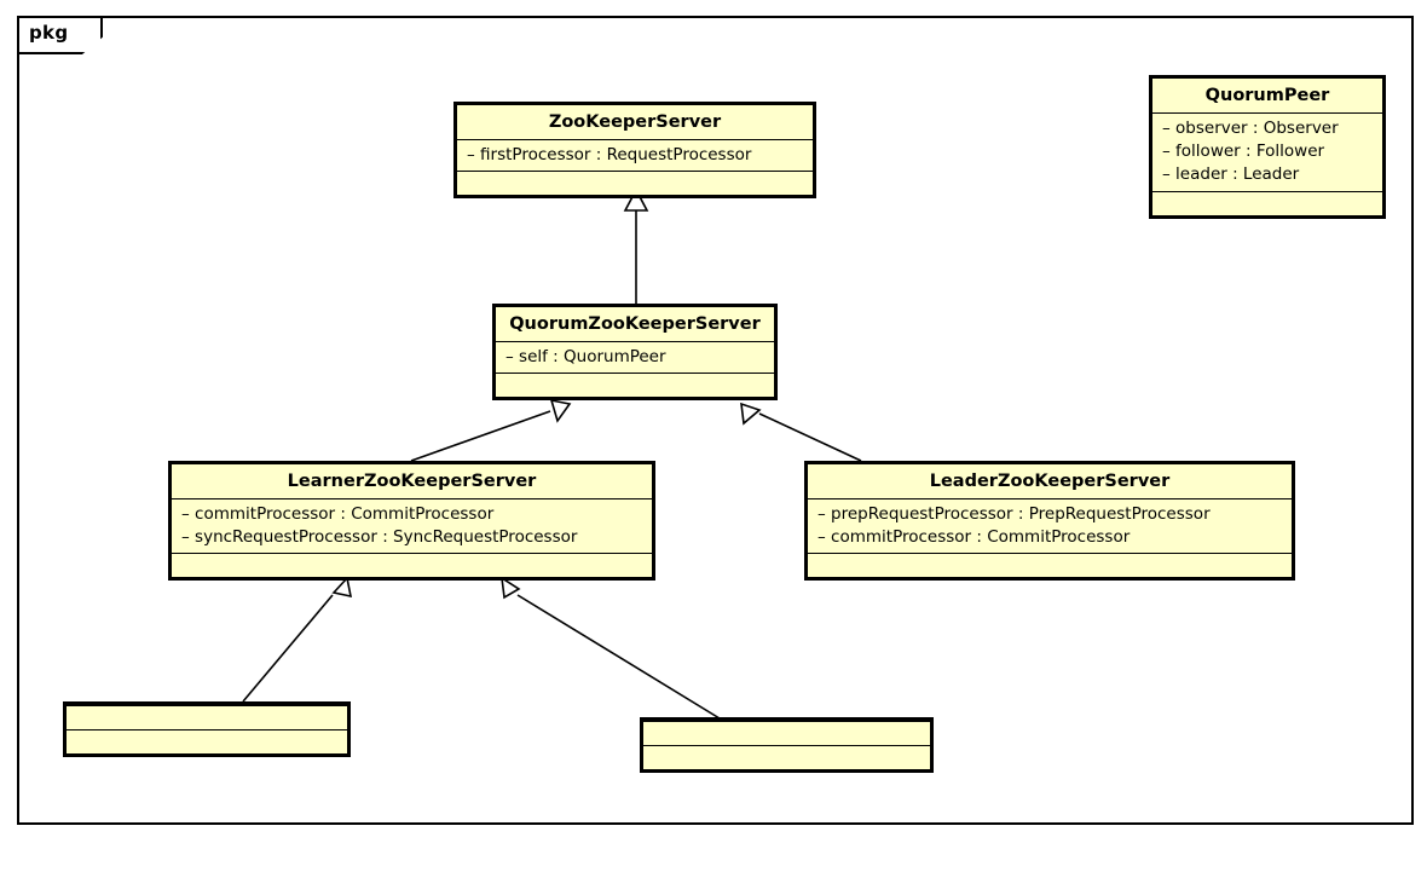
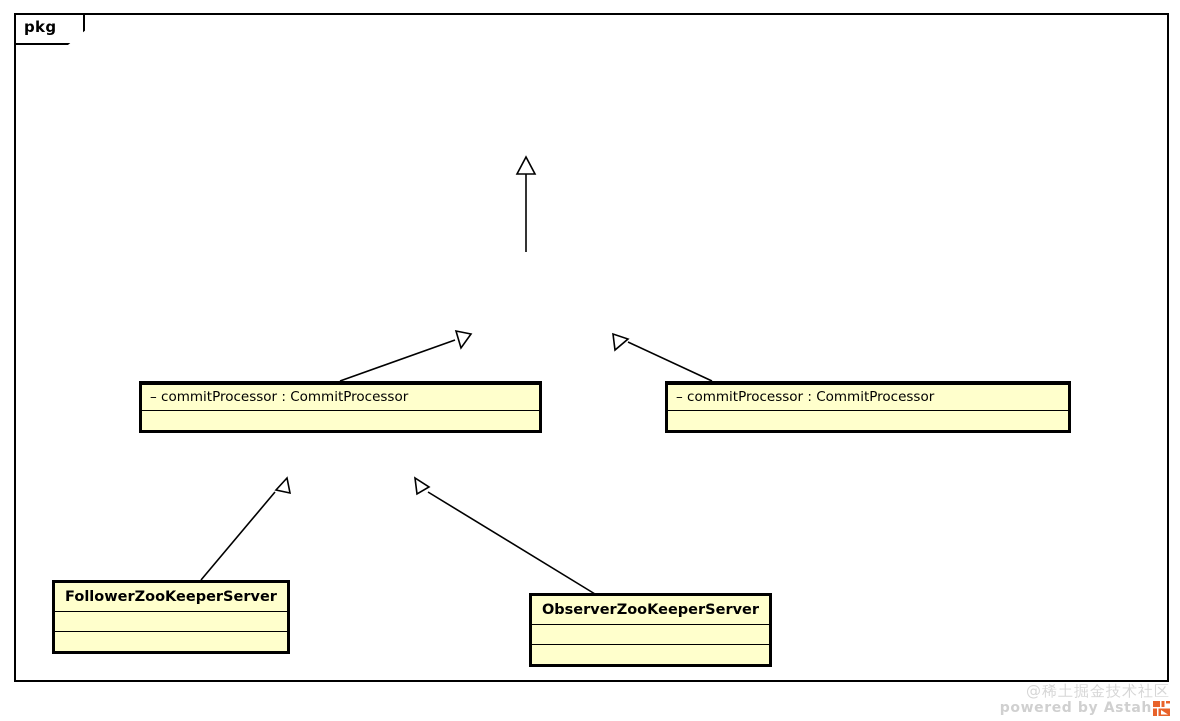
  pkg
- ZooKeeperServer
- – firstProcessor : RequestProcessor
- QuorumPeer
- – observer : Observer
- – follower : Follower
- – leader : Leader
- QuorumZooKeeperServer
- – self : QuorumPeer
- LearnerZooKeeperServer
  – commitProcessor : CommitProcessor
- – syncRequestProcessor : SyncRequestProcessor
- LeaderZooKeeperServer
- – prepRequestProcessor : PrepRequestProcessor
  – commitProcessor : CommitProcessor
+ FollowerZooKeeperServer
+ ObserverZooKeeperServer
+ @稀土掘金技术社区
+ powered by Astah
